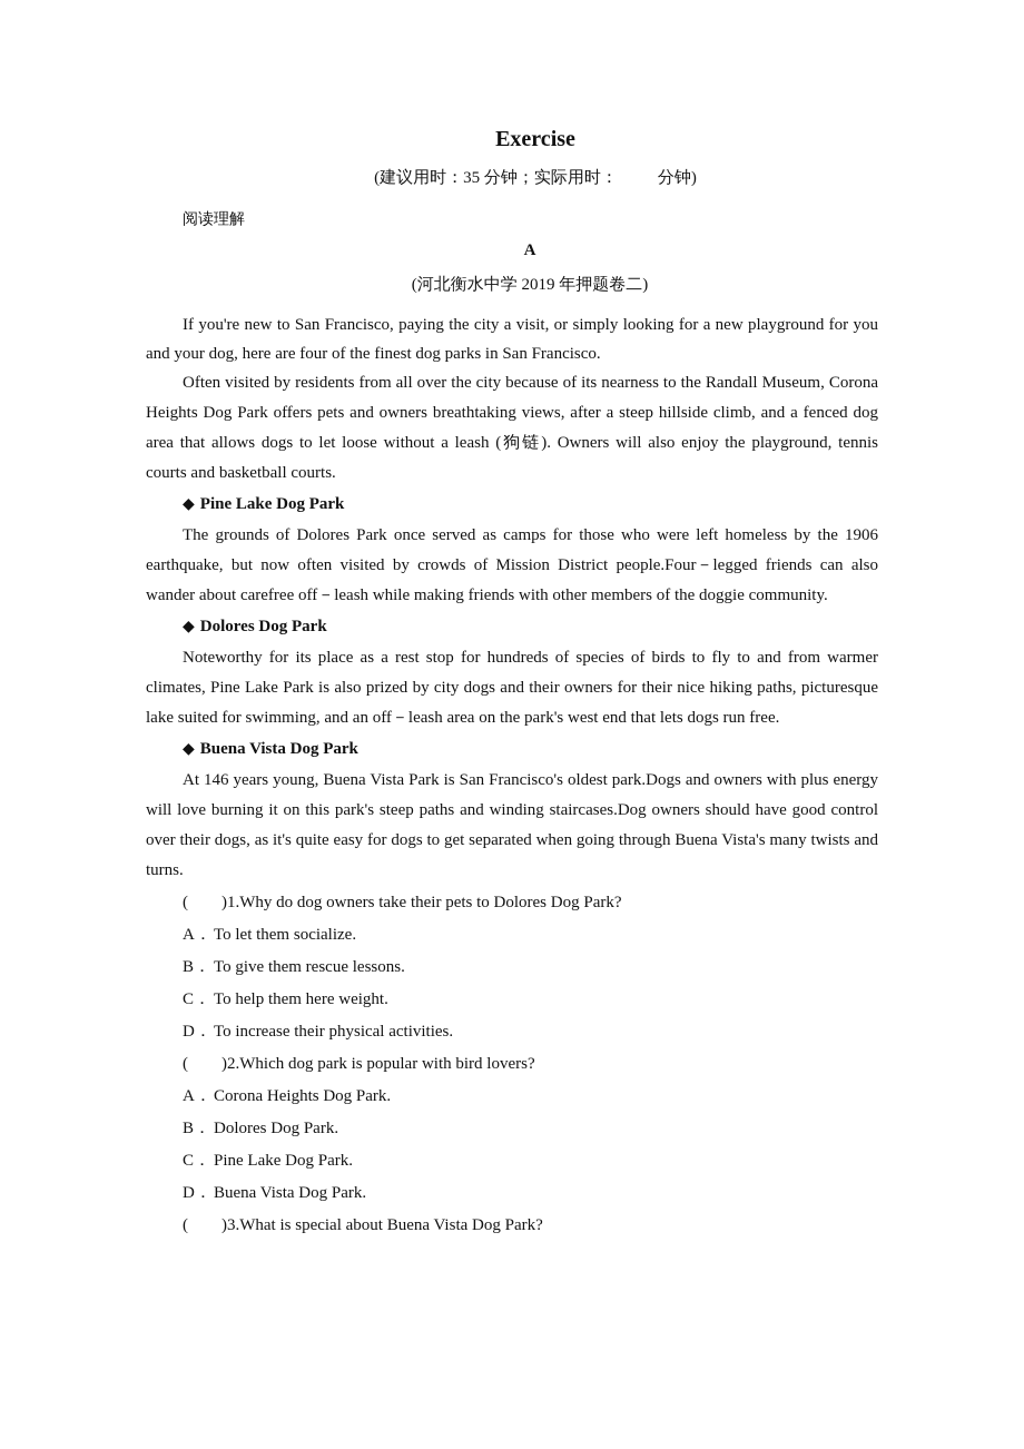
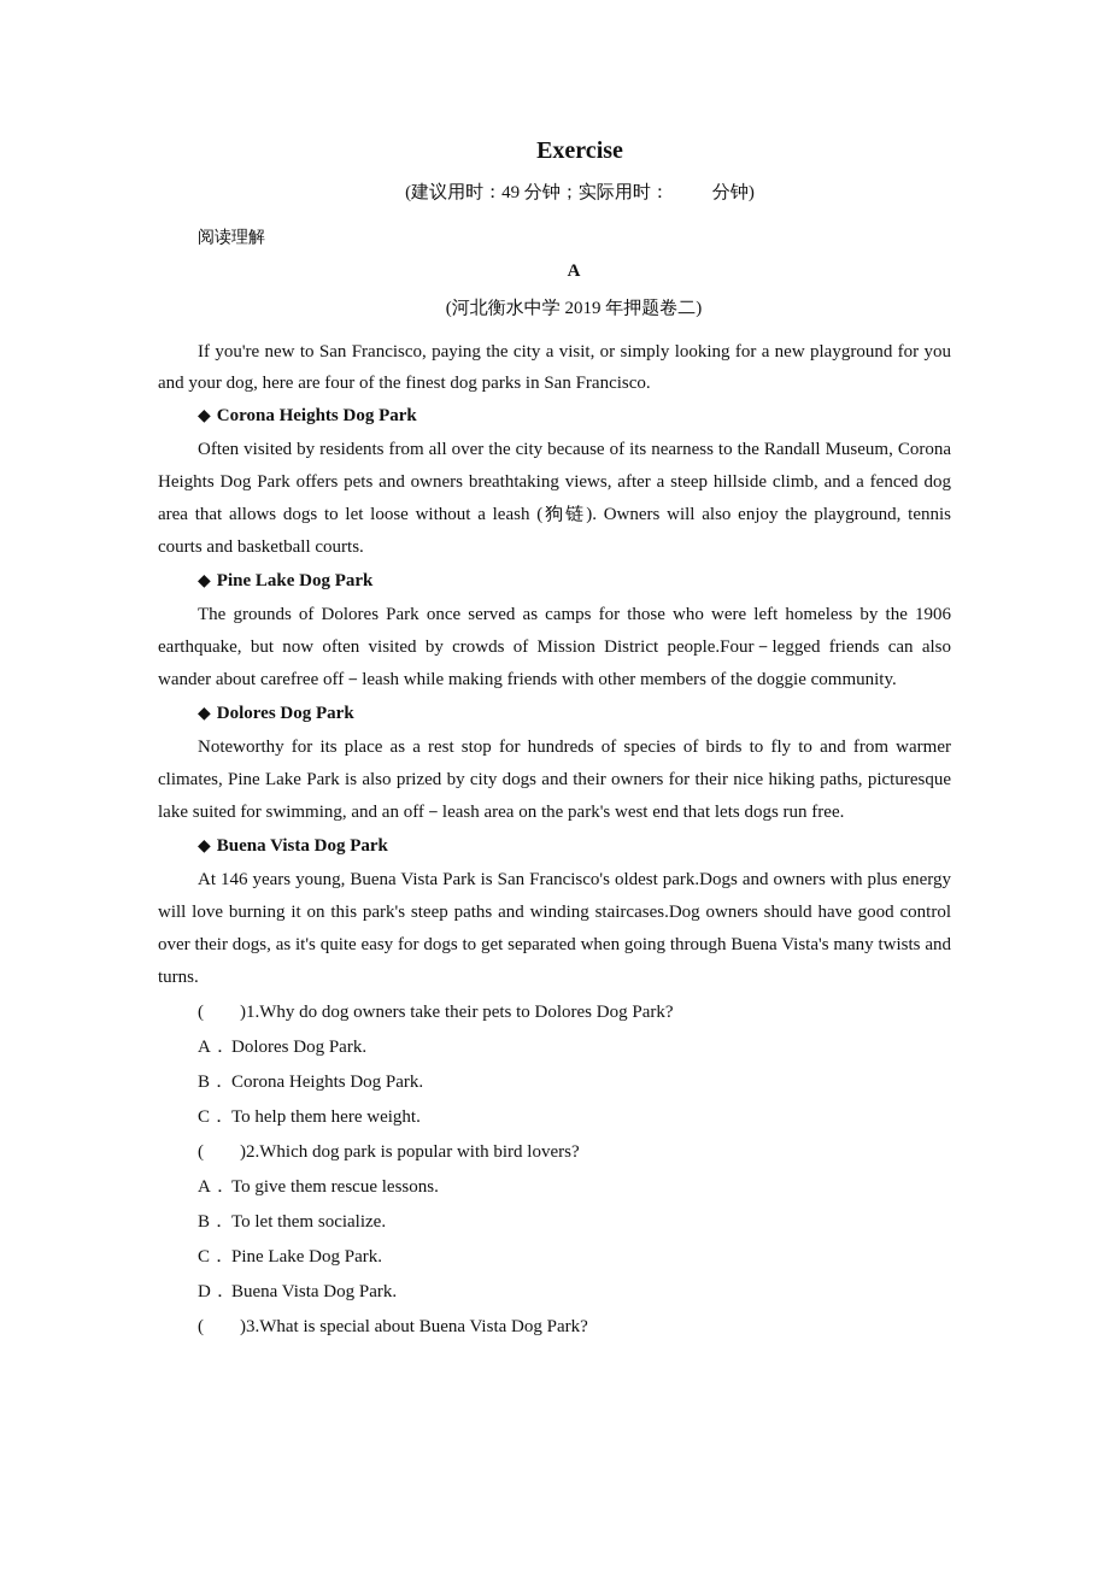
  Exercise
- (建议用时：35 分钟；实际用时： 分钟)
+ (建议用时：49 分钟；实际用时： 分钟)
  阅读理解
  A
  (河北衡水中学 2019 年押题卷二)
  If you're new to San Francisco, paying the city a visit, or simply looking for a new playground for you and your dog, here are four of the finest dog parks in San Francisco.
+ ◆ Corona Heights Dog Park
  Often visited by residents from all over the city because of its nearness to the Randall Museum, Corona Heights Dog Park offers pets and owners breathtaking views, after a steep hillside climb, and a fenced dog area that allows dogs to let loose without a leash (狗链). Owners will also enjoy the playground, tennis courts and basketball courts.
  ◆ Pine Lake Dog Park
  The grounds of Dolores Park once served as camps for those who were left homeless by the 1906 earthquake, but now often visited by crowds of Mission District people.Four－legged friends can also wander about carefree off－leash while making friends with other members of the doggie community.
  ◆ Dolores Dog Park
  Noteworthy for its place as a rest stop for hundreds of species of birds to fly to and from warmer climates, Pine Lake Park is also prized by city dogs and their owners for their nice hiking paths, picturesque lake suited for swimming, and an off－leash area on the park's west end that lets dogs run free.
  ◆ Buena Vista Dog Park
  At 146 years young, Buena Vista Park is San Francisco's oldest park.Dogs and owners with plus energy will love burning it on this park's steep paths and winding staircases.Dog owners should have good control over their dogs, as it's quite easy for dogs to get separated when going through Buena Vista's many twists and turns.
  ( )1.Why do dog owners take their pets to Dolores Dog Park?
- A． To let them socialize.
+ A． Dolores Dog Park.
- B． To give them rescue lessons.
+ B． Corona Heights Dog Park.
  C． To help them here weight.
- D． To increase their physical activities.
  ( )2.Which dog park is popular with bird lovers?
- A． Corona Heights Dog Park.
+ A． To give them rescue lessons.
- B． Dolores Dog Park.
+ B． To let them socialize.
  C． Pine Lake Dog Park.
  D． Buena Vista Dog Park.
  ( )3.What is special about Buena Vista Dog Park?
